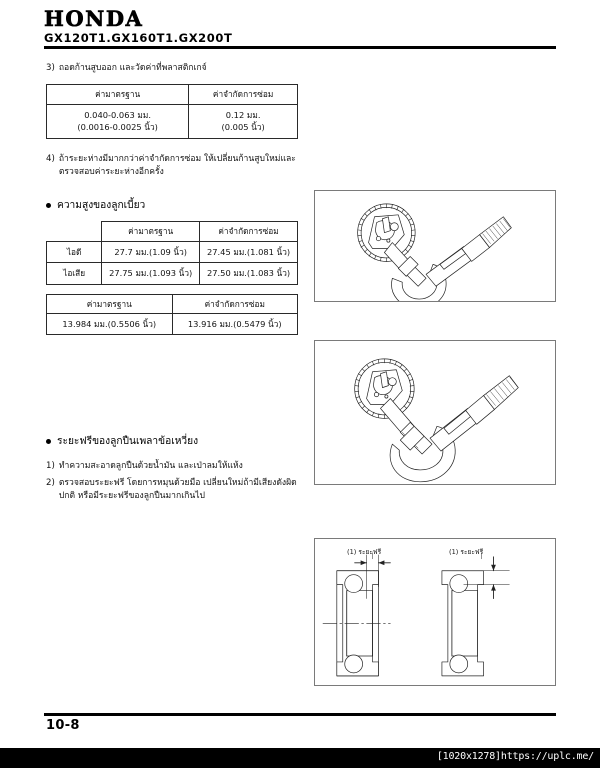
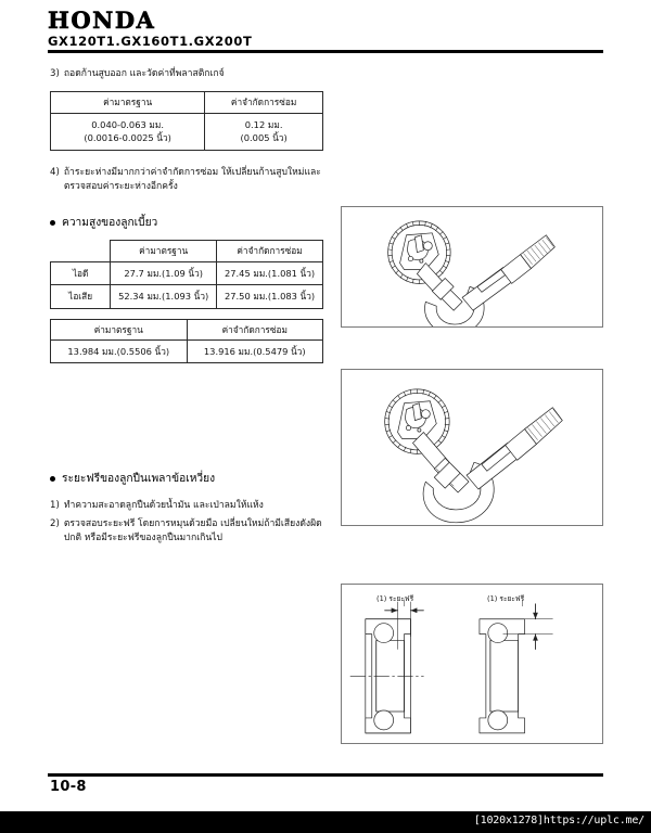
  HONDA
  GX120T1.GX160T1.GX200T
  3)
  ถอดก้านสูบออก และวัดค่าที่พลาสติกเกจ์
  ค่ามาตรฐาน	ค่าจำกัดการซ่อม
  0.040-0.063 มม. (0.0016-0.0025 นิ้ว)	0.12 มม. (0.005 นิ้ว)
  4)
  ถ้าระยะห่างมีมากกว่าค่าจำกัดการซ่อม ให้เปลี่ยนก้านสูบใหม่และตรวจสอบค่าระยะห่างอีกครั้ง
  ความสูงของลูกเบี้ยว
  	ค่ามาตรฐาน	ค่าจำกัดการซ่อม
  ไอดี	27.7 มม.(1.09 นิ้ว)	27.45 มม.(1.081 นิ้ว)
- ไอเสีย	27.75 มม.(1.093 นิ้ว)	27.50 มม.(1.083 นิ้ว)
+ ไอเสีย	52.34 มม.(1.093 นิ้ว)	27.50 มม.(1.083 นิ้ว)
  ค่ามาตรฐาน	ค่าจำกัดการซ่อม
  13.984 มม.(0.5506 นิ้ว)	13.916 มม.(0.5479 นิ้ว)
  ระยะฟรีของลูกปืนเพลาข้อเหวี่ยง
  1)
  ทำความสะอาดลูกปืนด้วยน้ำมัน และเป่าลมให้แห้ง
  2)
  ตรวจสอบระยะฟรี โดยการหมุนด้วยมือ เปลี่ยนใหม่ถ้ามีเสียงดังผิดปกติ หรือมีระยะฟรีของลูกปืนมากเกินไป
  (1) ระยะฟรี
  (1) ระยะฟรี
  10-8
  [1020x1278]https://uplc.me/
